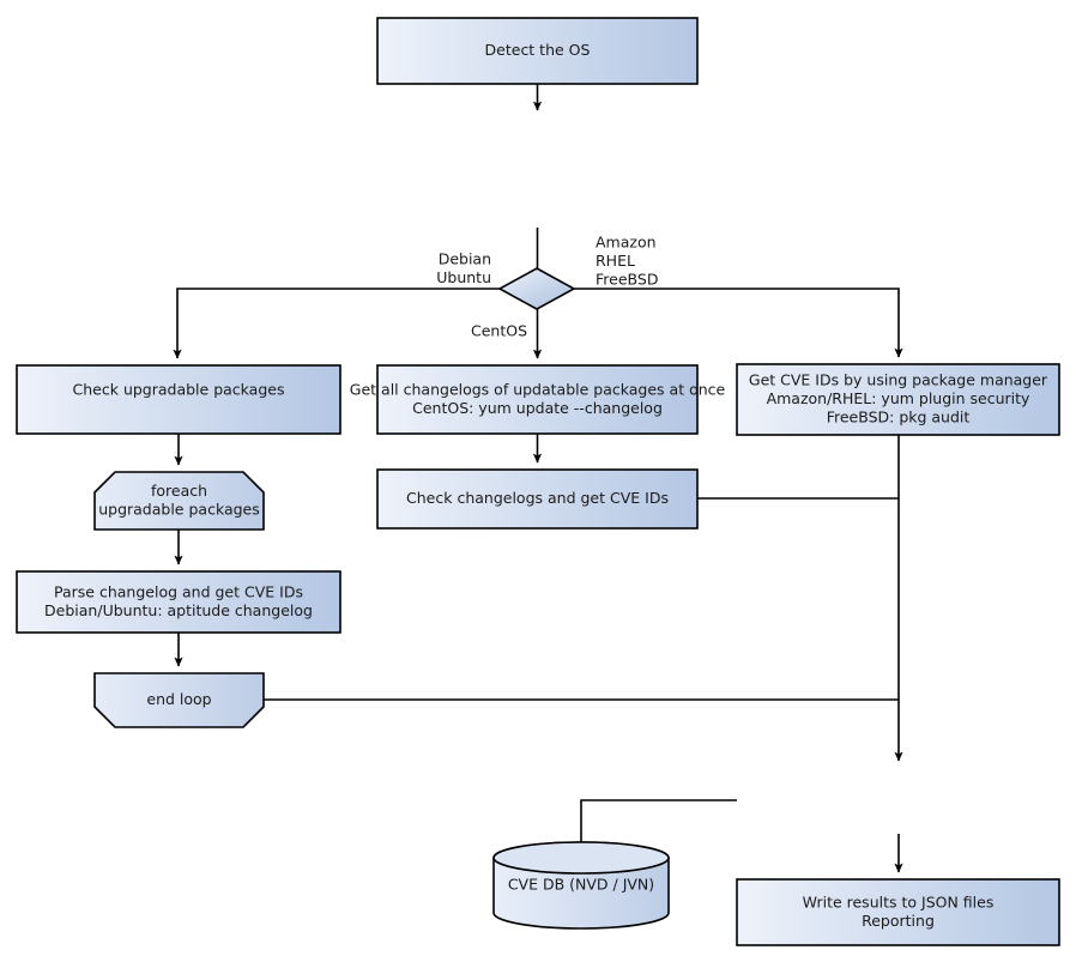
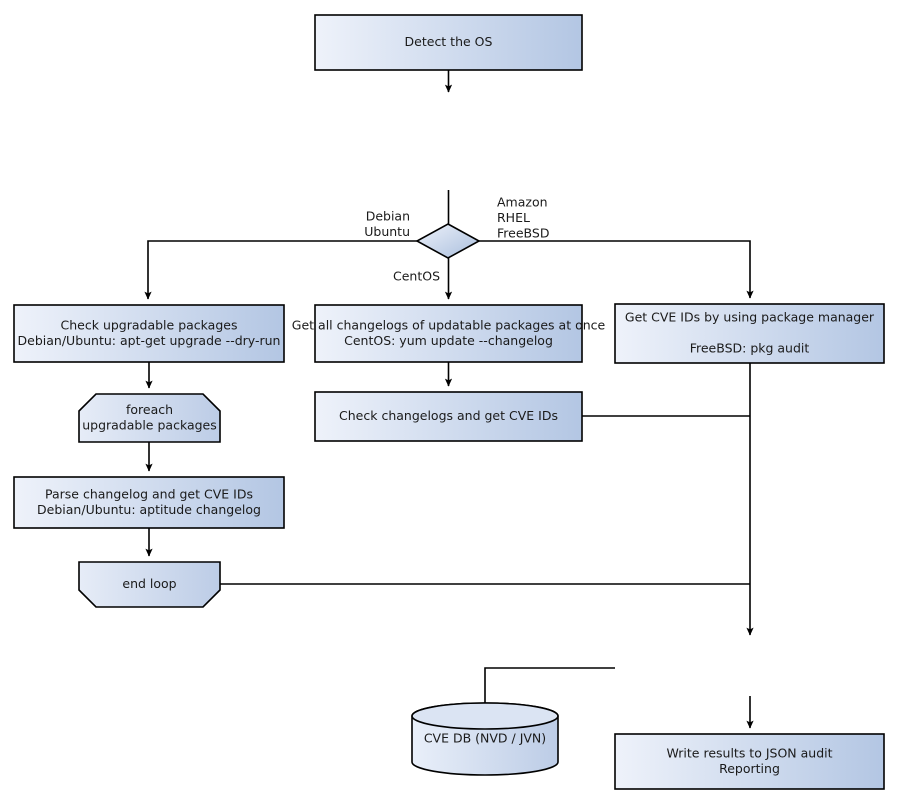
  Detect the OS
  Check upgradable packages
+ Debian/Ubuntu: apt-get upgrade --dry-run
  Get all changelogs of updatable packages at once
  CentOS: yum update --changelog
  Get CVE IDs by using package manager
- Amazon/RHEL: yum plugin security
  FreeBSD: pkg audit
  foreach
  upgradable packages
  Check changelogs and get CVE IDs
  Parse changelog and get CVE IDs
  Debian/Ubuntu: aptitude changelog
  end loop
  CVE DB (NVD / JVN)
- Write results to JSON files
+ Write results to JSON audit
  Reporting
  Debian
  Ubuntu
  Amazon
  RHEL
  FreeBSD
  CentOS
